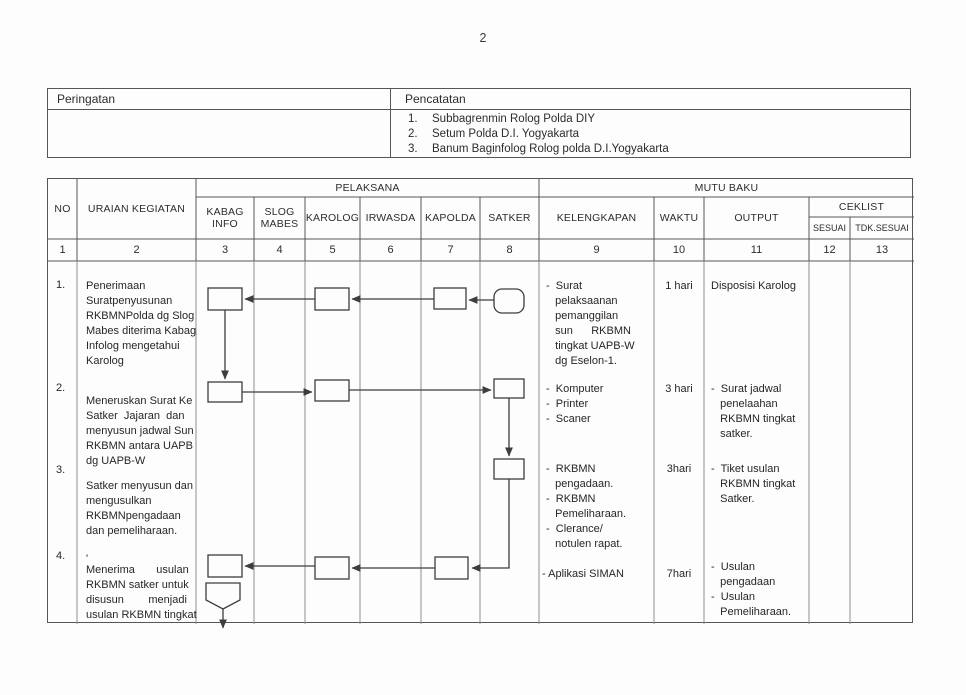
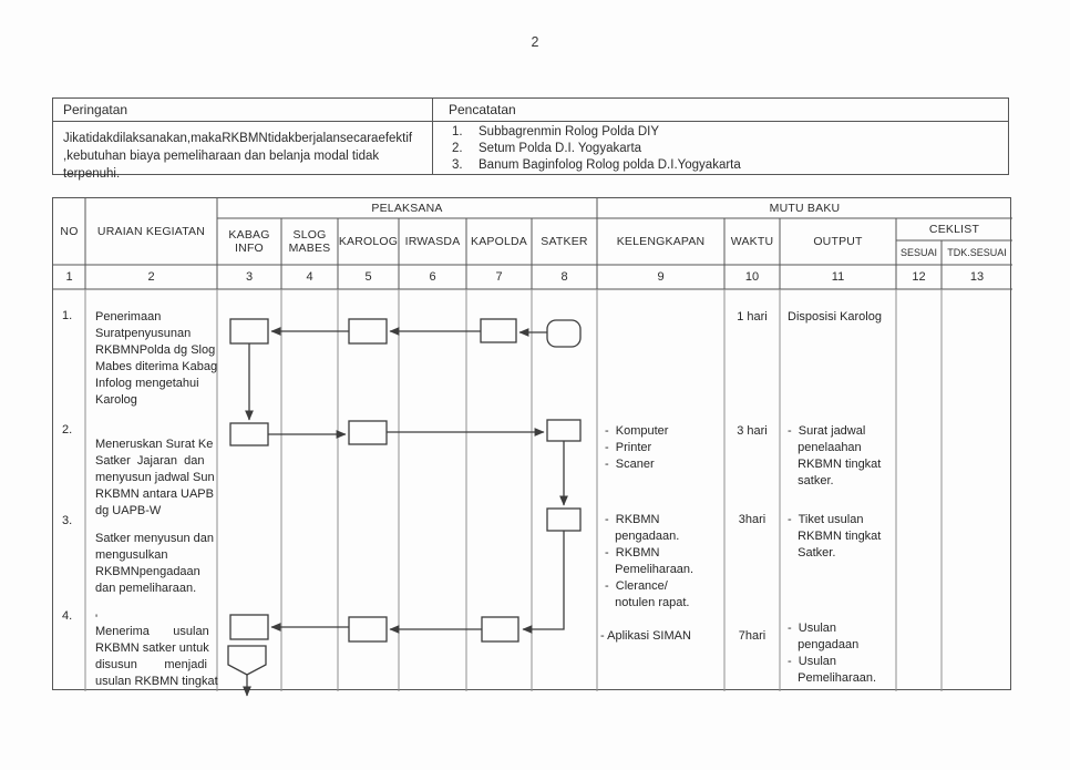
  2
  Peringatan
  Pencatatan
+ Jikatidakdilaksanakan,makaRKBMNtidakberjalansecaraefektif
+ ,kebutuhan biaya pemeliharaan dan belanja modal tidak terpenuhi.
  1.
  Subbagrenmin Rolog Polda DIY
  2.
  Setum Polda D.I. Yogyakarta
  3.
  Banum Baginfolog Rolog polda D.I.Yogyakarta
  NO
  URAIAN KEGIATAN
  PELAKSANA
  MUTU BAKU
  KABAG
  INFO
  SLOG
  MABES
  KAROLOG
  IRWASDA
  KAPOLDA
  SATKER
  KELENGKAPAN
  WAKTU
  OUTPUT
  CEKLIST
  SESUAI
  TDK.SESUAI
  1
  2
  3
  4
  5
  6
  7
  8
  9
  10
  11
  12
  13
  1.
  2.
  3.
  4.
  Penerimaan
  Suratpenyusunan
  RKBMNPolda dg Slog
  Mabes diterima Kabag
  Infolog mengetahui
  Karolog
  Meneruskan Surat Ke
  Satker Jajaran dan
  menyusun jadwal Sun
  RKBMN antara UAPB
  dg UAPB-W
  Satker menyusun dan
  mengusulkan
  RKBMNpengadaan
  dan pemeliharaan.
  '
  Menerima usulan
  RKBMN satker untuk
  disusun menjadi
  usulan RKBMN tingkat
- - Surat
- pelaksaanan
- pemanggilan
- sun RKBMN
- tingkat UAPB-W
- dg Eselon-1.
  - Komputer
  - Printer
  - Scaner
  - RKBMN
  pengadaan.
  - RKBMN
  Pemeliharaan.
  - Clerance/
  notulen rapat.
  - Aplikasi SIMAN
  1 hari
  3 hari
  3hari
  7hari
  Disposisi Karolog
  - Surat jadwal
  penelaahan
  RKBMN tingkat
  satker.
  - Tiket usulan
  RKBMN tingkat
  Satker.
  - Usulan
  pengadaan
  - Usulan
  Pemeliharaan.
